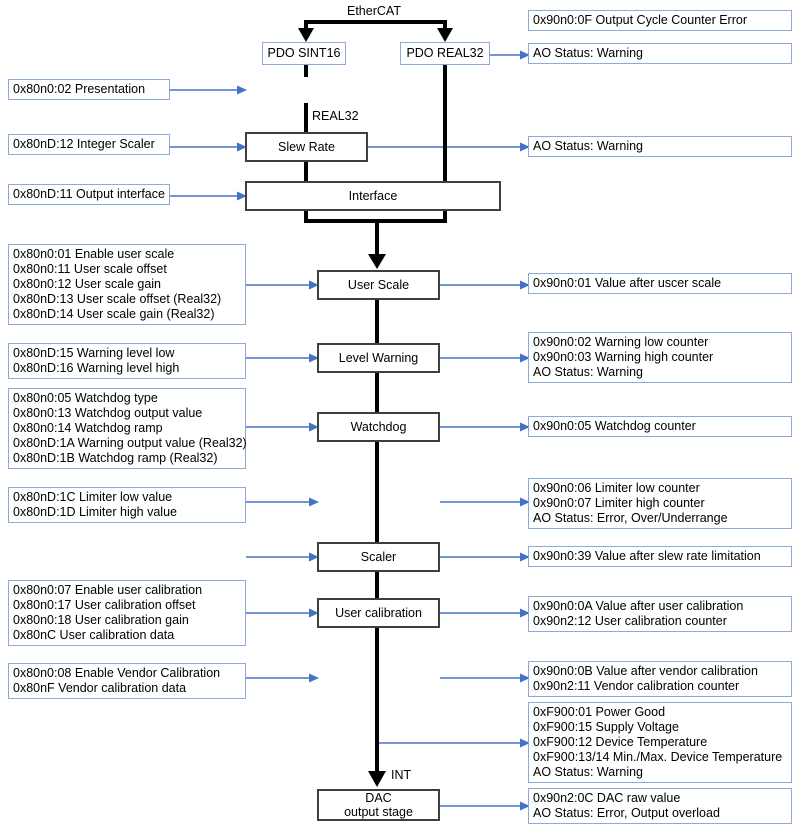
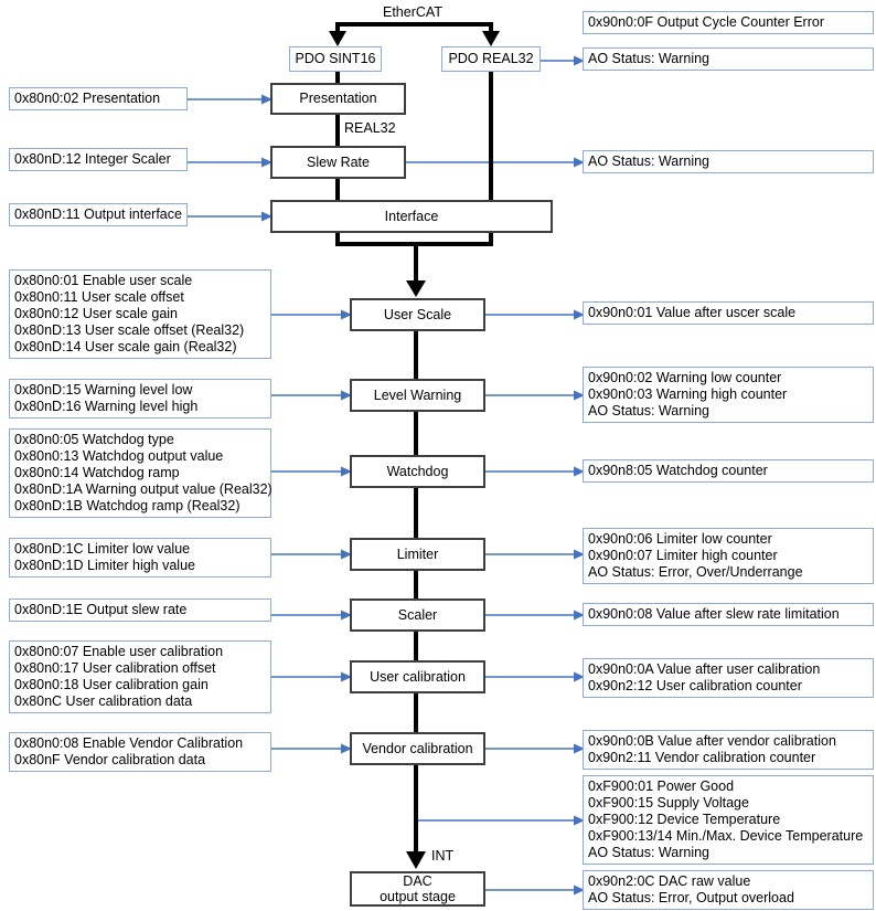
  EtherCAT
  REAL32
  INT
  PDO SINT16
  PDO REAL32
+ Presentation
  Slew Rate
  Interface
  User Scale
  Level Warning
  Watchdog
+ Limiter
  Scaler
  User calibration
+ Vendor calibration
  DAC
  output stage
  0x80n0:02 Presentation
  0x80nD:12 Integer Scaler
  0x80nD:11 Output interface
  0x80n0:01 Enable user scale
  0x80n0:11 User scale offset
  0x80n0:12 User scale gain
  0x80nD:13 User scale offset (Real32)
  0x80nD:14 User scale gain (Real32)
  0x80nD:15 Warning level low
  0x80nD:16 Warning level high
  0x80n0:05 Watchdog type
  0x80n0:13 Watchdog output value
  0x80n0:14 Watchdog ramp
  0x80nD:1A Warning output value (Real32)
  0x80nD:1B Watchdog ramp (Real32)
  0x80nD:1C Limiter low value
  0x80nD:1D Limiter high value
+ 0x80nD:1E Output slew rate
  0x80n0:07 Enable user calibration
  0x80n0:17 User calibration offset
  0x80n0:18 User calibration gain
  0x80nC User calibration data
  0x80n0:08 Enable Vendor Calibration
  0x80nF Vendor calibration data
  0x90n0:0F Output Cycle Counter Error
  AO Status: Warning
  AO Status: Warning
  0x90n0:01 Value after uscer scale
  0x90n0:02 Warning low counter
  0x90n0:03 Warning high counter
  AO Status: Warning
- 0x90n0:05 Watchdog counter
+ 0x90n8:05 Watchdog counter
  0x90n0:06 Limiter low counter
  0x90n0:07 Limiter high counter
  AO Status: Error, Over/Underrange
- 0x90n0:39 Value after slew rate limitation
+ 0x90n0:08 Value after slew rate limitation
  0x90n0:0A Value after user calibration
  0x90n2:12 User calibration counter
  0x90n0:0B Value after vendor calibration
  0x90n2:11 Vendor calibration counter
  0xF900:01 Power Good
  0xF900:15 Supply Voltage
  0xF900:12 Device Temperature
  0xF900:13/14 Min./Max. Device Temperature
  AO Status: Warning
  0x90n2:0C DAC raw value
  AO Status: Error, Output overload
